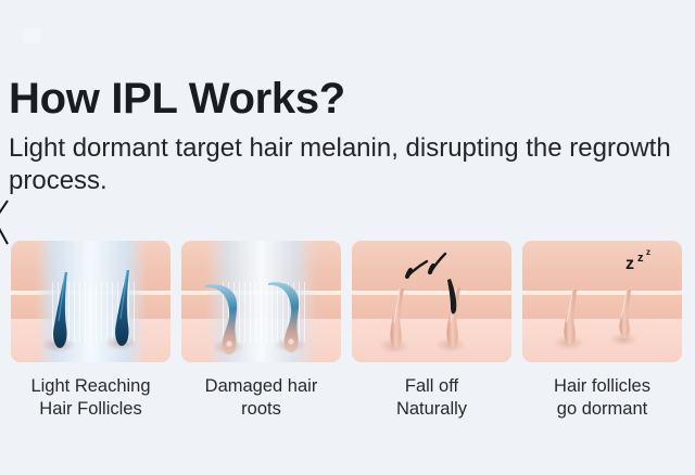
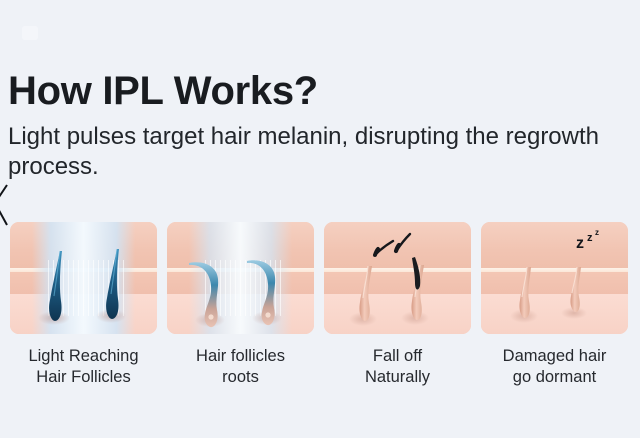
  How IPL Works?
- Light dormant target hair melanin, disrupting the regrowth process.
+ Light pulses target hair melanin, disrupting the regrowth process.
  Light Reaching
  Hair Follicles
- Damaged hair
+ Hair follicles
  roots
  Fall off
  Naturally
  z
  z
  z
- Hair follicles
+ Damaged hair
  go dormant
